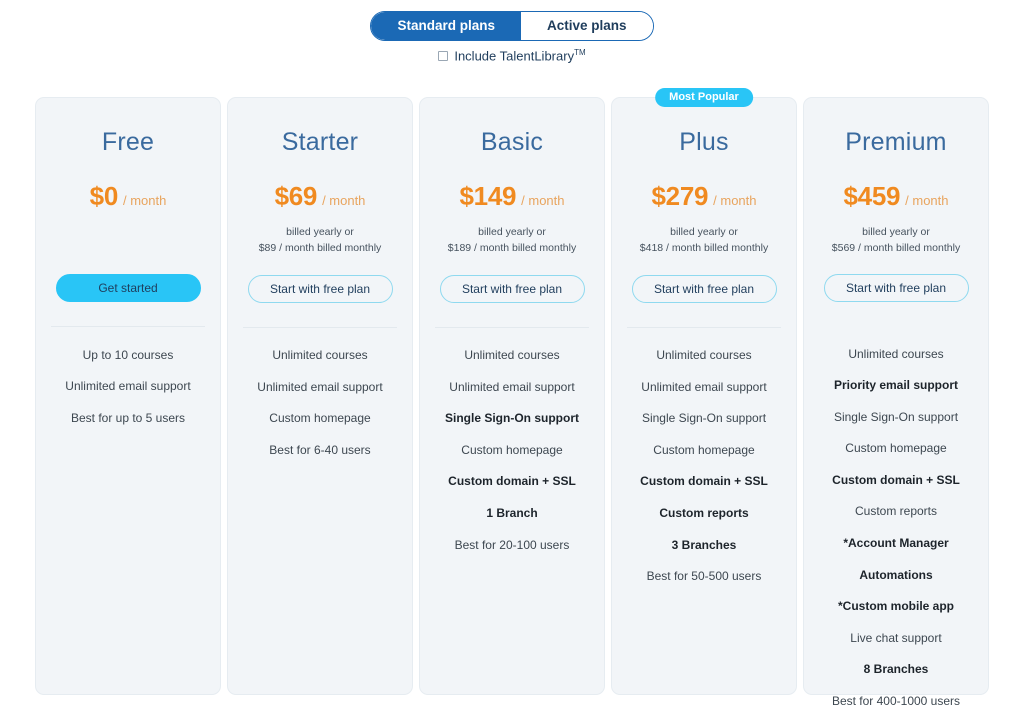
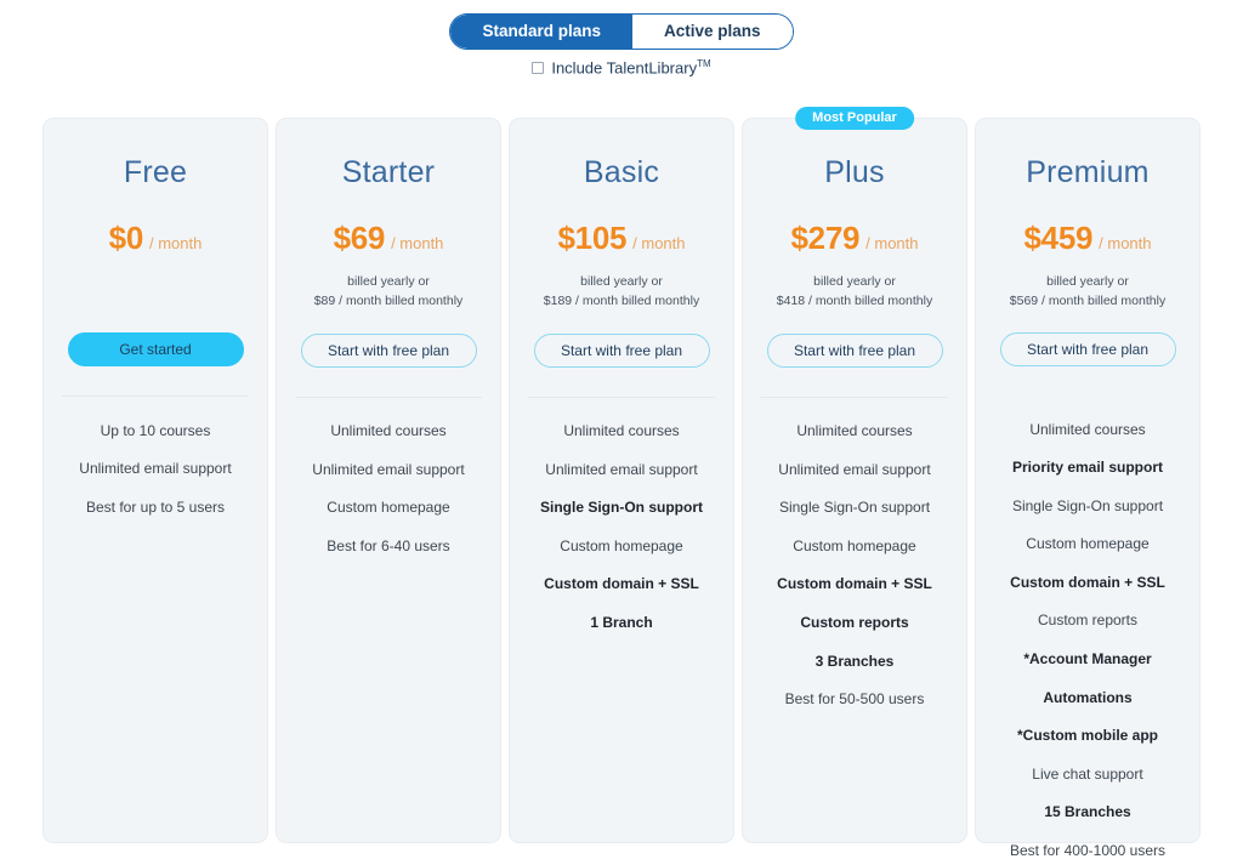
  Standard plans
  Active plans
  Include TalentLibraryTM
  Free
  $0
  / month
  Get started
  Up to 10 courses
  Unlimited email support
  Best for up to 5 users
  Starter
  $69
  / month
  billed yearly or
  $89 / month billed monthly
  Start with free plan
  Unlimited courses
  Unlimited email support
  Custom homepage
  Best for 6-40 users
  Basic
- $149
+ $105
  / month
  billed yearly or
  $189 / month billed monthly
  Start with free plan
  Unlimited courses
  Unlimited email support
  Single Sign-On support
  Custom homepage
  Custom domain + SSL
  1 Branch
- Best for 20-100 users
  Most Popular
  Plus
  $279
  / month
  billed yearly or
  $418 / month billed monthly
  Start with free plan
  Unlimited courses
  Unlimited email support
  Single Sign-On support
  Custom homepage
  Custom domain + SSL
  Custom reports
  3 Branches
  Best for 50-500 users
  Premium
  $459
  / month
  billed yearly or
  $569 / month billed monthly
  Start with free plan
  Unlimited courses
  Priority email support
  Single Sign-On support
  Custom homepage
  Custom domain + SSL
  Custom reports
  *Account Manager
  Automations
  *Custom mobile app
  Live chat support
- 8 Branches
+ 15 Branches
  Best for 400-1000 users
